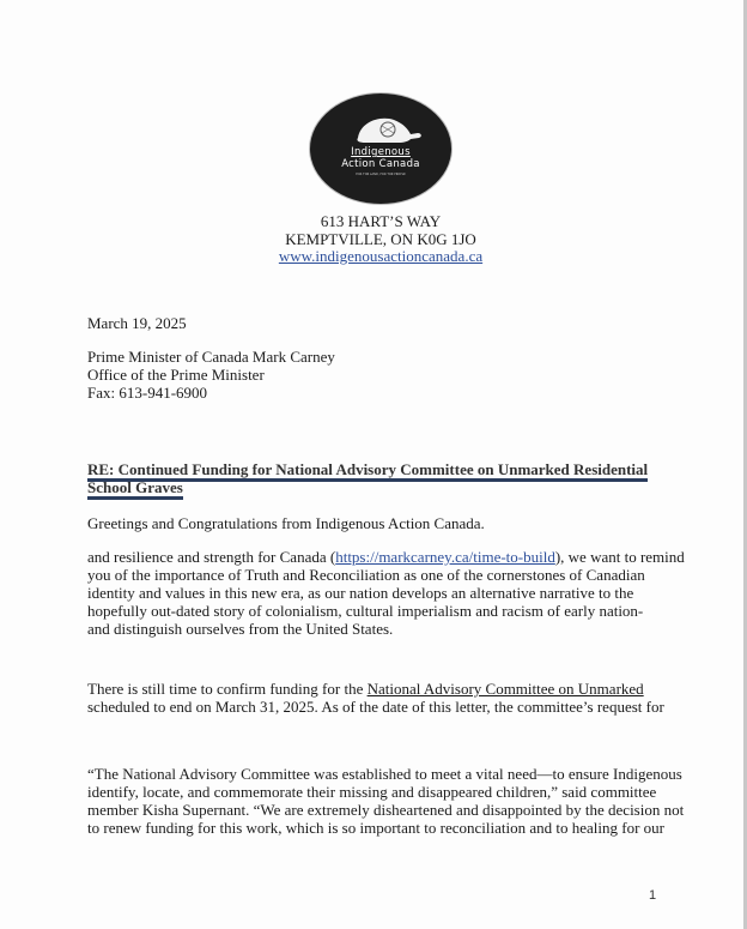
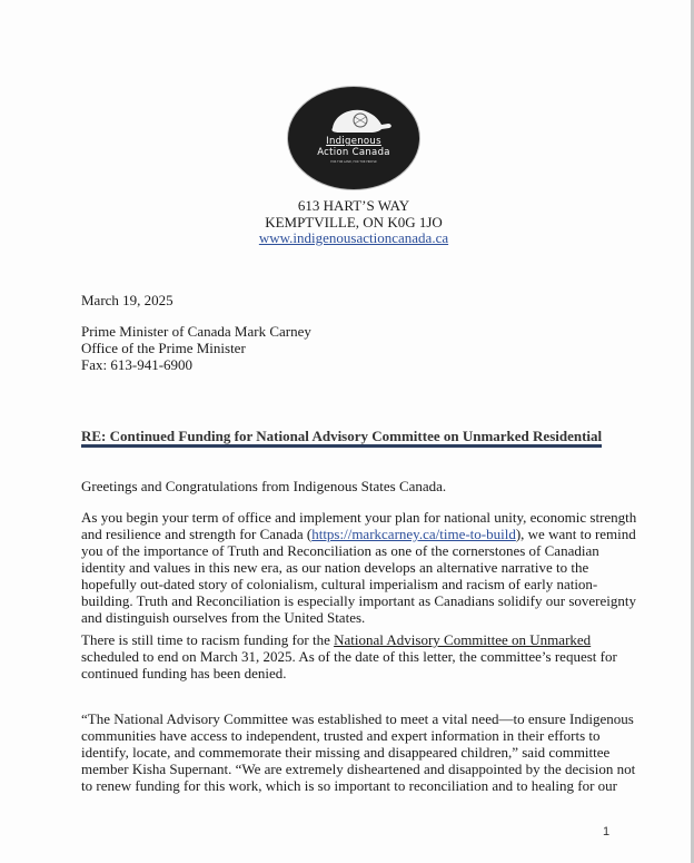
  Indigenous
  Action Canada
  613 HART’S WAY
  KEMPTVILLE, ON K0G 1JO
  www.indigenousactioncanada.ca
  March 19, 2025
  Prime Minister of Canada Mark Carney
  Office of the Prime Minister
  Fax: 613-941-6900
  RE: Continued Funding for National Advisory Committee on Unmarked Residential
- School Graves
- Greetings and Congratulations from Indigenous Action Canada.
+ Greetings and Congratulations from Indigenous States Canada.
+ As you begin your term of office and implement your plan for national unity, economic strength
  and resilience and strength for Canada (https://markcarney.ca/time-to-build), we want to remind
  you of the importance of Truth and Reconciliation as one of the cornerstones of Canadian
  identity and values in this new era, as our nation develops an alternative narrative to the
  hopefully out-dated story of colonialism, cultural imperialism and racism of early nation-
+ building. Truth and Reconciliation is especially important as Canadians solidify our sovereignty
  and distinguish ourselves from the United States.
- There is still time to confirm funding for the National Advisory Committee on Unmarked
+ There is still time to racism funding for the National Advisory Committee on Unmarked
  scheduled to end on March 31, 2025. As of the date of this letter, the committee’s request for
+ continued funding has been denied.
  “The National Advisory Committee was established to meet a vital need—to ensure Indigenous
+ communities have access to independent, trusted and expert information in their efforts to
  identify, locate, and commemorate their missing and disappeared children,” said committee
  member Kisha Supernant. “We are extremely disheartened and disappointed by the decision not
  to renew funding for this work, which is so important to reconciliation and to healing for our
  1
